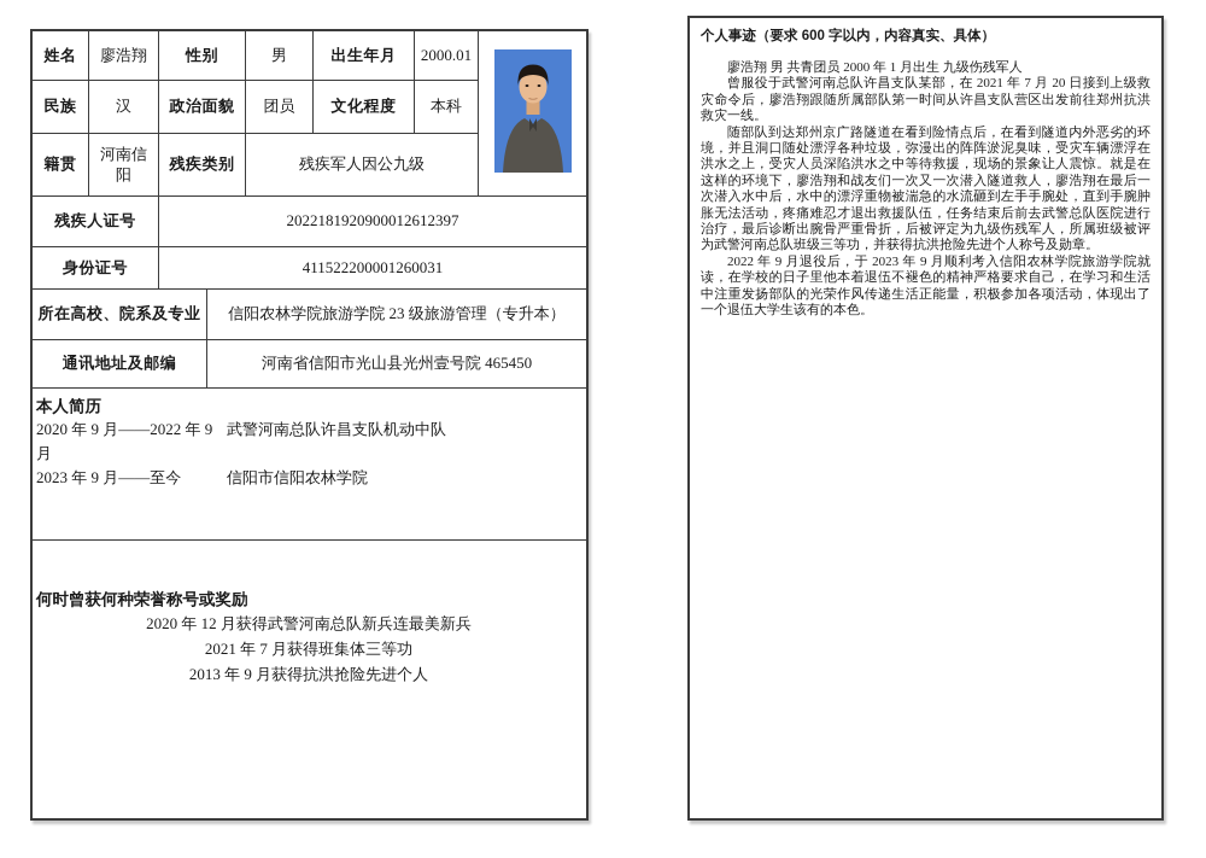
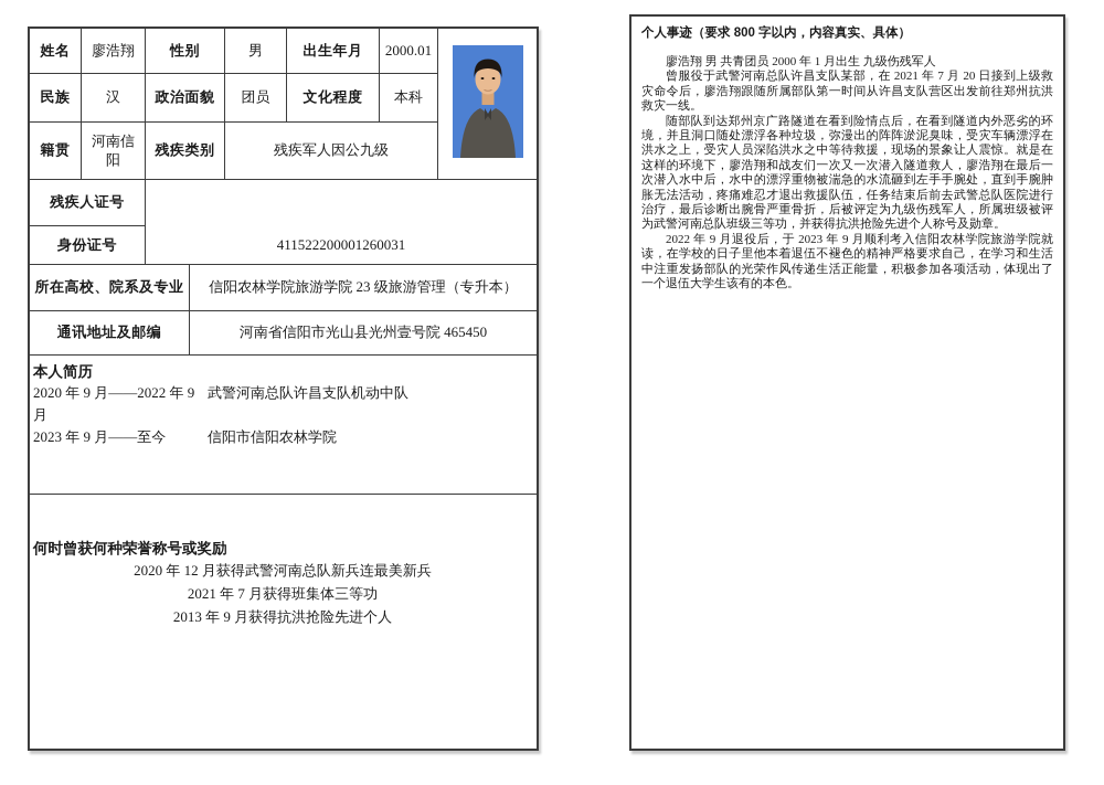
  姓名
  廖浩翔
  性别
  男
  出生年月
  2000.01
  民族
  汉
  政治面貌
  团员
  文化程度
  本科
  籍贯
  河南信阳
  残疾类别
  残疾军人因公九级
  残疾人证号
- 2022181920900012612397
  身份证号
  411522200001260031
  所在高校、院系及专业
  信阳农林学院旅游学院 23 级旅游管理（专升本）
  通讯地址及邮编
  河南省信阳市光山县光州壹号院 465450
  本人简历
  2020 年 9 月——2022 年 9 月
  武警河南总队许昌支队机动中队
  2023 年 9 月——至今
  信阳市信阳农林学院
  何时曾获何种荣誉称号或奖励
  2020 年 12 月获得武警河南总队新兵连最美新兵
  2021 年 7 月获得班集体三等功
  2013 年 9 月获得抗洪抢险先进个人
- 个人事迹（要求 600 字以内，内容真实、具体）
+ 个人事迹（要求 800 字以内，内容真实、具体）
  廖浩翔 男 共青团员 2000 年 1 月出生 九级伤残军人
  曾服役于武警河南总队许昌支队某部，在 2021 年 7 月 20 日接到上级救灾命令后，廖浩翔跟随所属部队第一时间从许昌支队营区出发前往郑州抗洪救灾一线。
  随部队到达郑州京广路隧道在看到险情点后，在看到隧道内外恶劣的环境，并且洞口随处漂浮各种垃圾，弥漫出的阵阵淤泥臭味，受灾车辆漂浮在洪水之上，受灾人员深陷洪水之中等待救援，现场的景象让人震惊。就是在这样的环境下，廖浩翔和战友们一次又一次潜入隧道救人，廖浩翔在最后一次潜入水中后，水中的漂浮重物被湍急的水流砸到左手手腕处，直到手腕肿胀无法活动，疼痛难忍才退出救援队伍，任务结束后前去武警总队医院进行治疗，最后诊断出腕骨严重骨折，后被评定为九级伤残军人，所属班级被评为武警河南总队班级三等功，并获得抗洪抢险先进个人称号及勋章。
  2022 年 9 月退役后，于 2023 年 9 月顺利考入信阳农林学院旅游学院就读，在学校的日子里他本着退伍不褪色的精神严格要求自己，在学习和生活中注重发扬部队的光荣作风传递生活正能量，积极参加各项活动，体现出了一个退伍大学生该有的本色。
